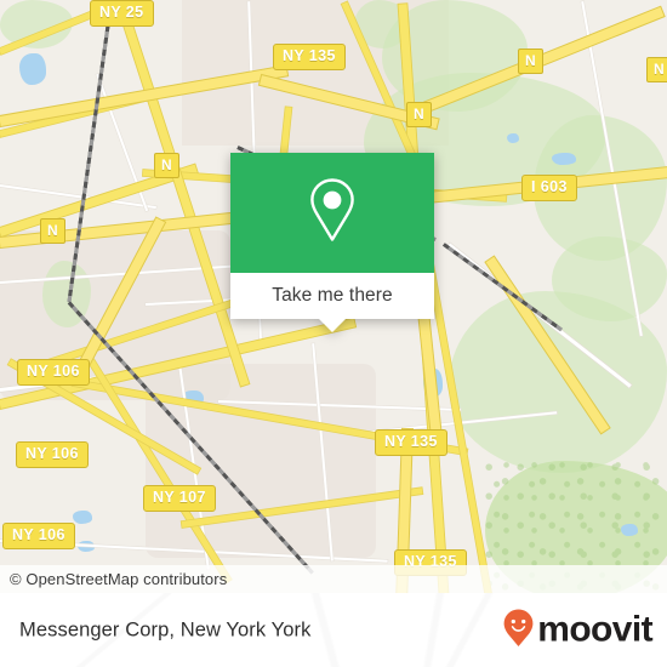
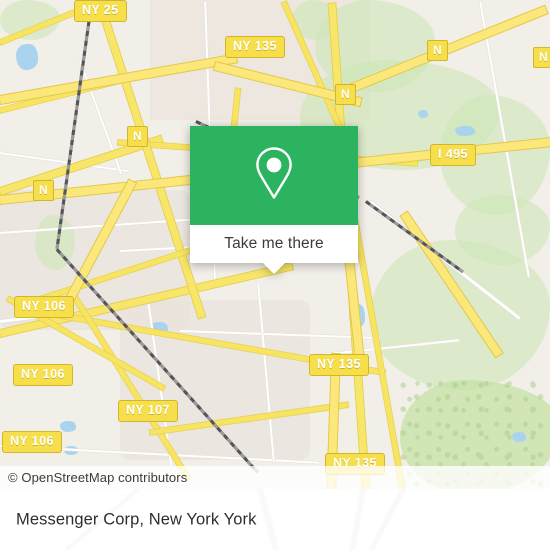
  NY 25
  NY 135
  N
  N
  N
  N
  N
- I 603
+ I 495
  NY 106
  NY 106
  NY 135
  NY 107
  NY 106
  NY 135
  Take me there
  © OpenStreetMap contributors
  Messenger Corp, New York York
- moovit
